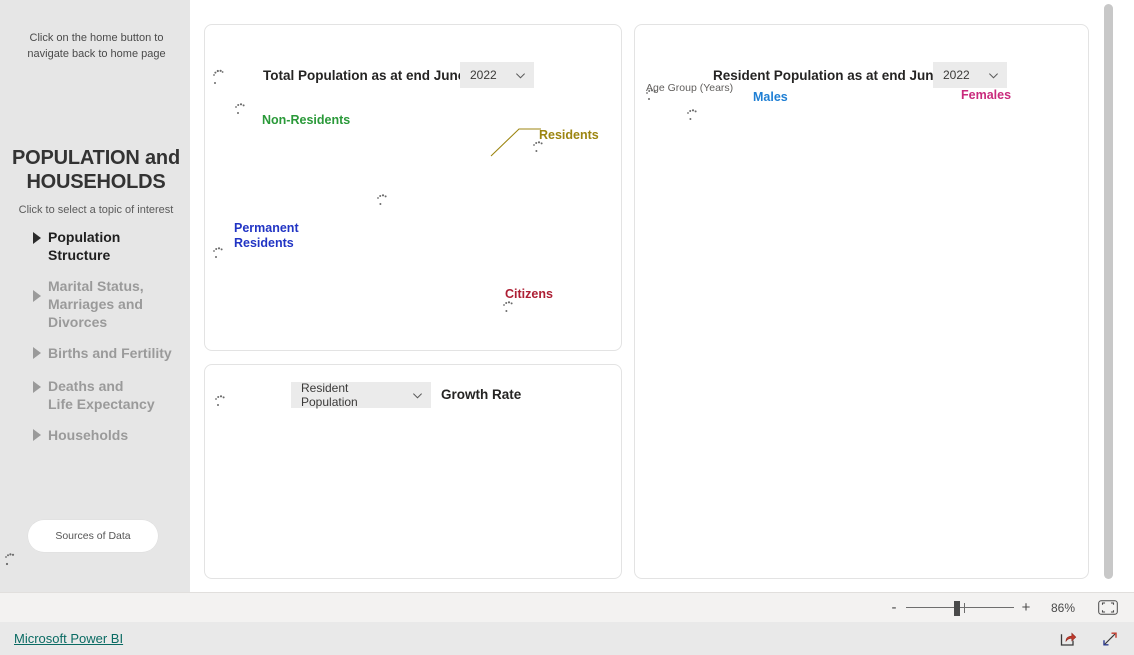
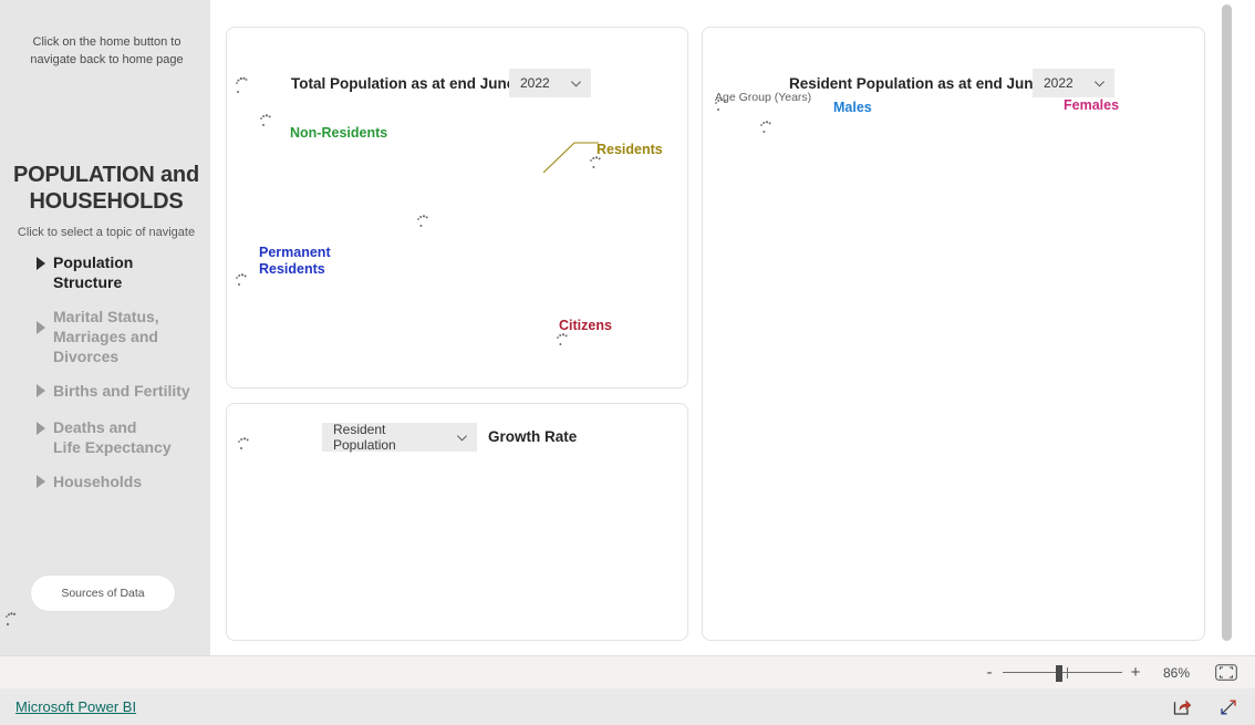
  Click on the home button to navigate back to home page
  POPULATION and
  HOUSEHOLDS
- Click to select a topic of interest
+ Click to select a topic of navigate
  Population
  Structure
  Marital Status,
  Marriages and
  Divorces
  Births and Fertility
  Deaths and
  Life Expectancy
  Households
  Sources of Data
  Total Population as at end Jun
  2022
  Non-Residents
  Residents
  Permanent
  Residents
  Citizens
  Resident Population
  Growth Rate
  Resident Population as at end Jun
  2022
  Age Group (Years)
  Males
  Females
  -
  +
  86%
  Microsoft Power BI
